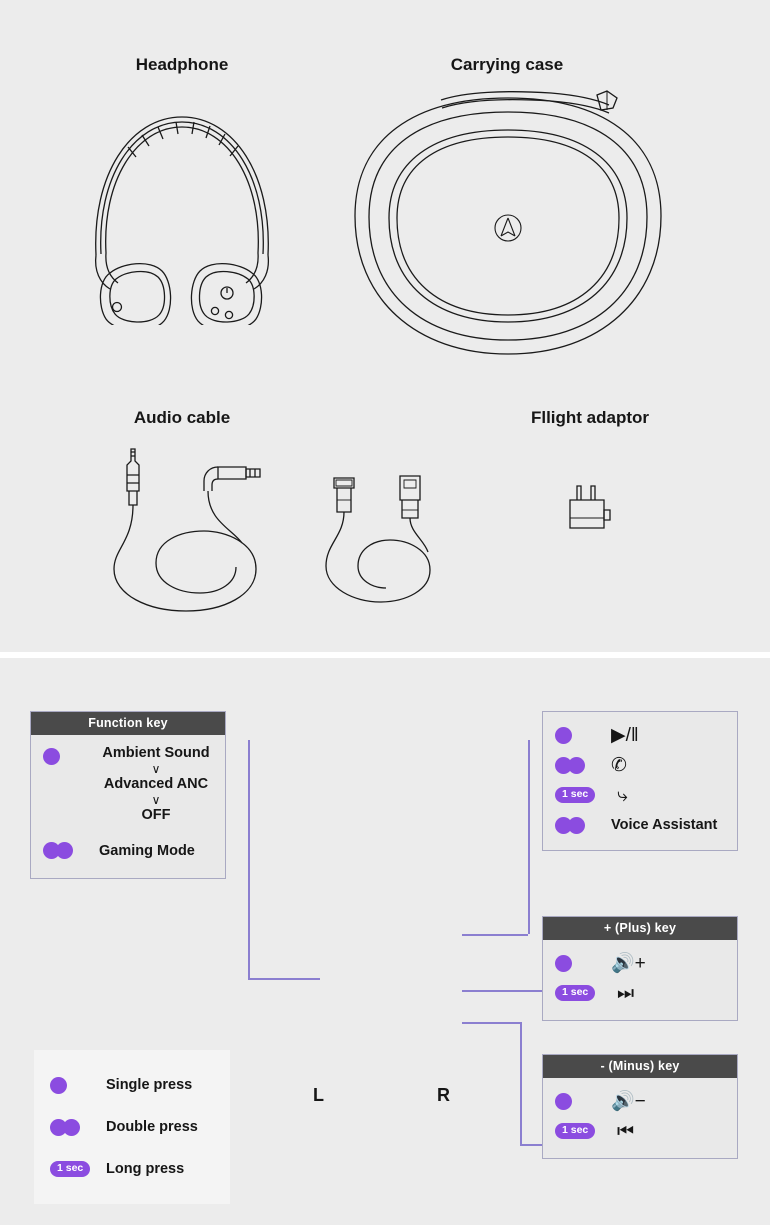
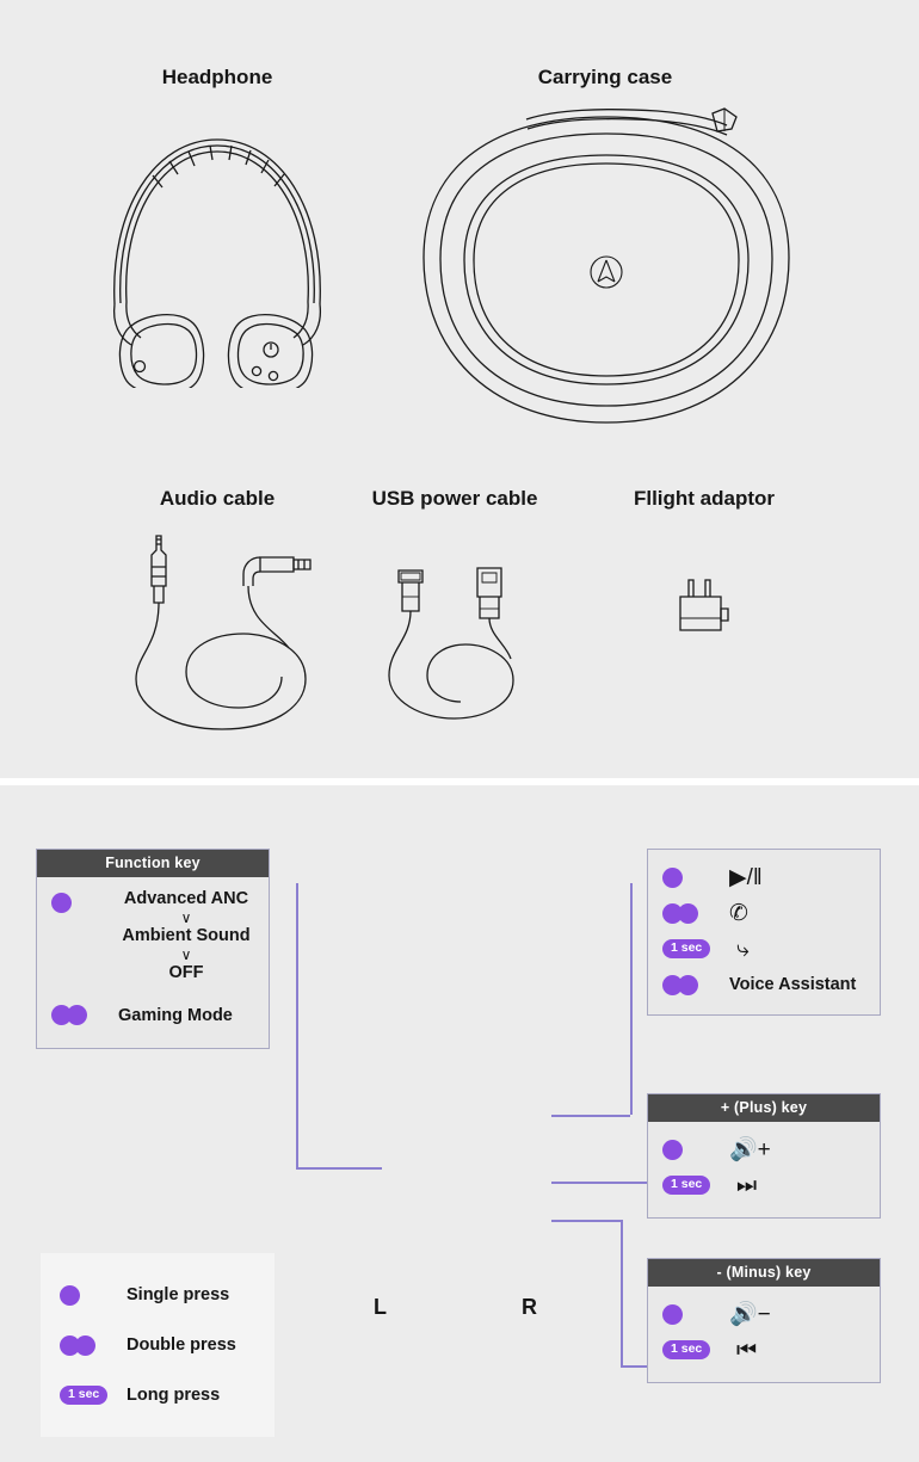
  Headphone
  Carrying case
  Audio cable
+ USB power cable
  Fllight adaptor
  Function key
- Ambient Sound
+ Advanced ANC
  ∨
- Advanced ANC
+ Ambient Sound
  ∨
  OFF
  Gaming Mode
  Single press
  Double press
  1 sec
  Long press
  L
  R
  ▶/‖
  ✆
  1 sec
  ⤷
  Voice Assistant
  + (Plus) key
  🔊+
  1 sec
  ⏭
  - (Minus) key
  🔊−
  1 sec
  ⏮
